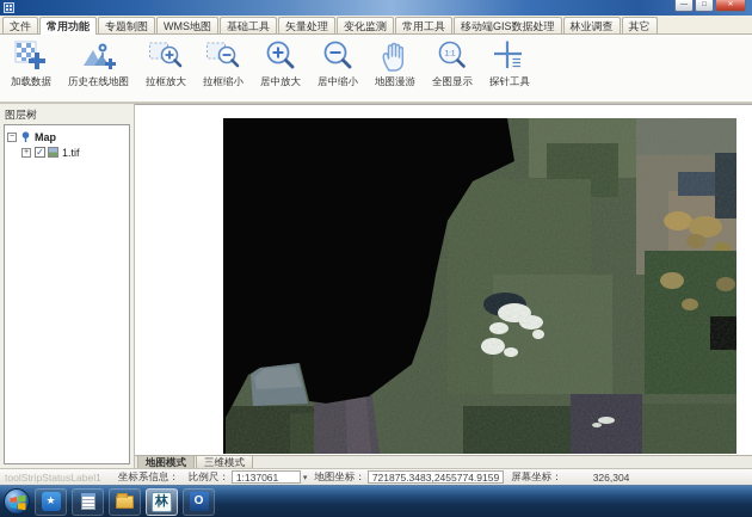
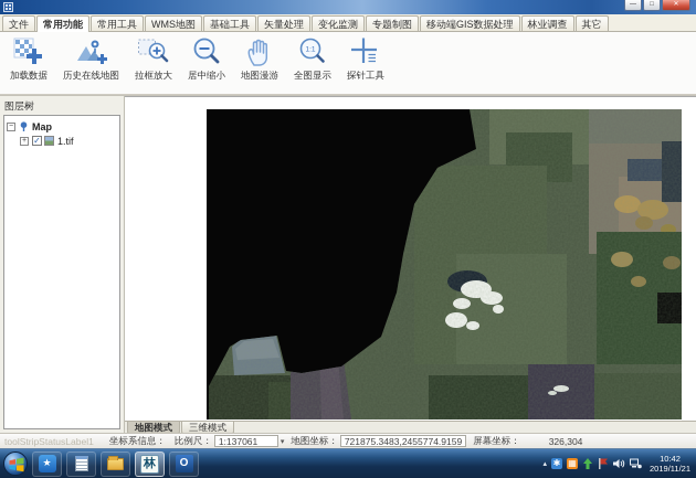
  文件
  常用功能
- 专题制图
+ 常用工具
  WMS地图
  基础工具
  矢量处理
  变化监测
- 常用工具
+ 专题制图
  移动端GIS数据处理
  林业调查
  其它
  加载数据
  历史在线地图
  拉框放大
- 拉框缩小
- 居中放大
  居中缩小
  地图漫游
  全图显示
  探针工具
  图层树
  Map
  ✓
  1.tif
  地图模式
  三维模式
  toolStripStatusLabel1
  坐标系信息：
  比例尺：
  1:137061
  地图坐标：
  721875.3483,2455774.9159
  屏幕坐标：
  326,304
  ★
  林
  O
+ ✱
+ ▦
+ 10:42
+ 2019/11/21
